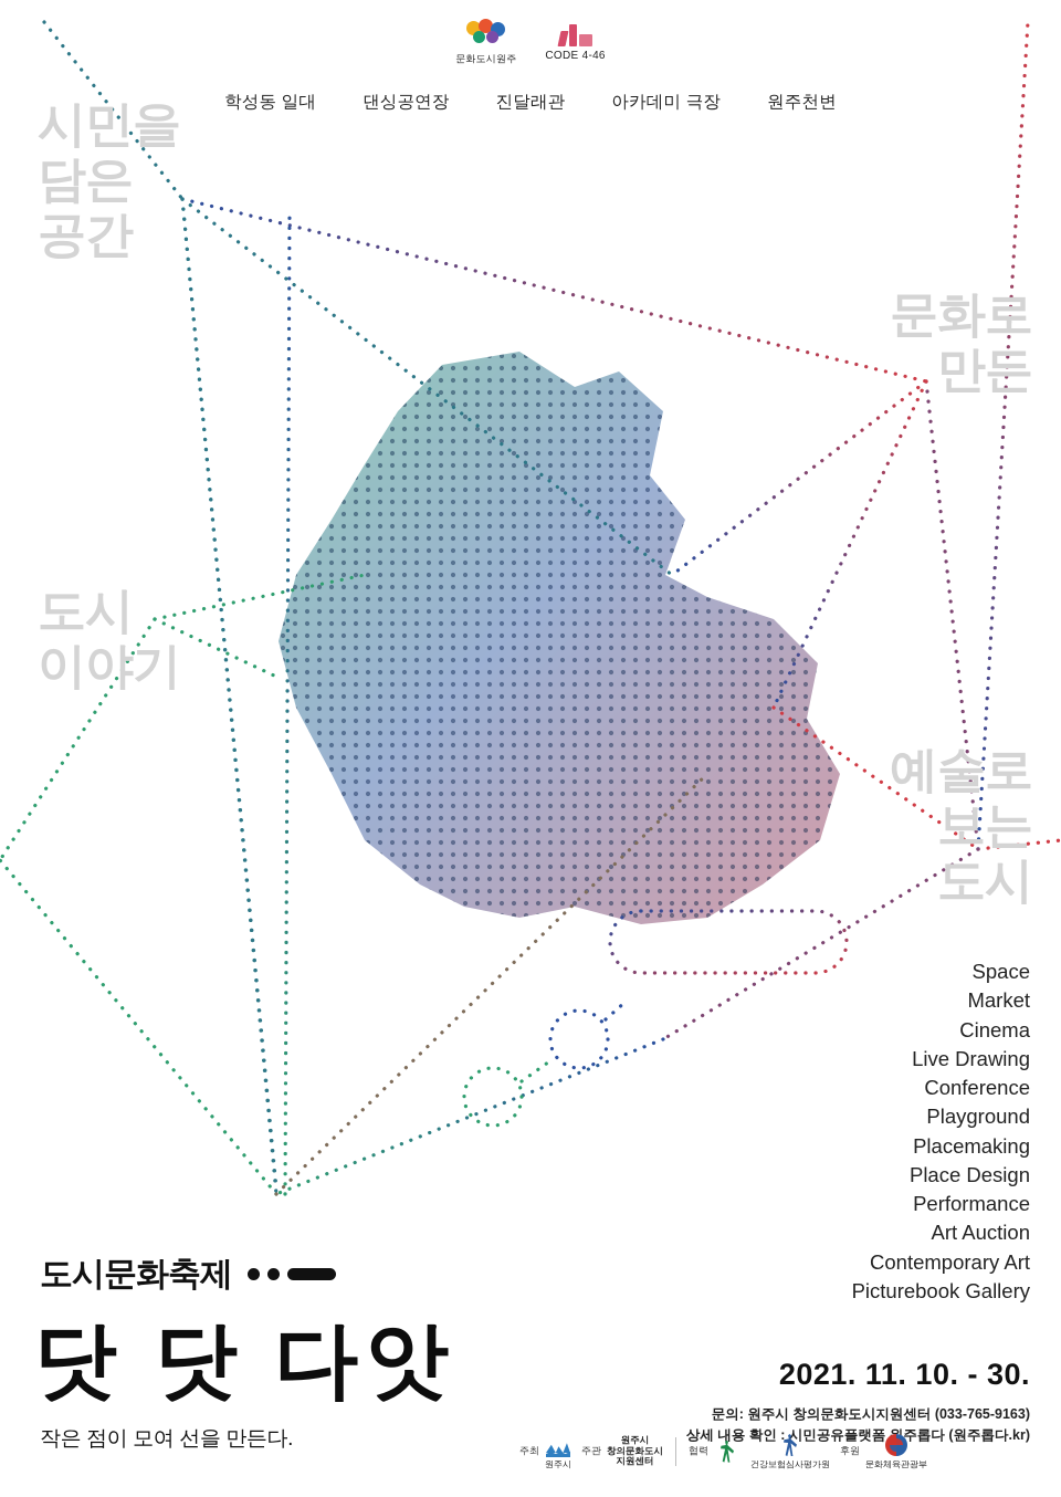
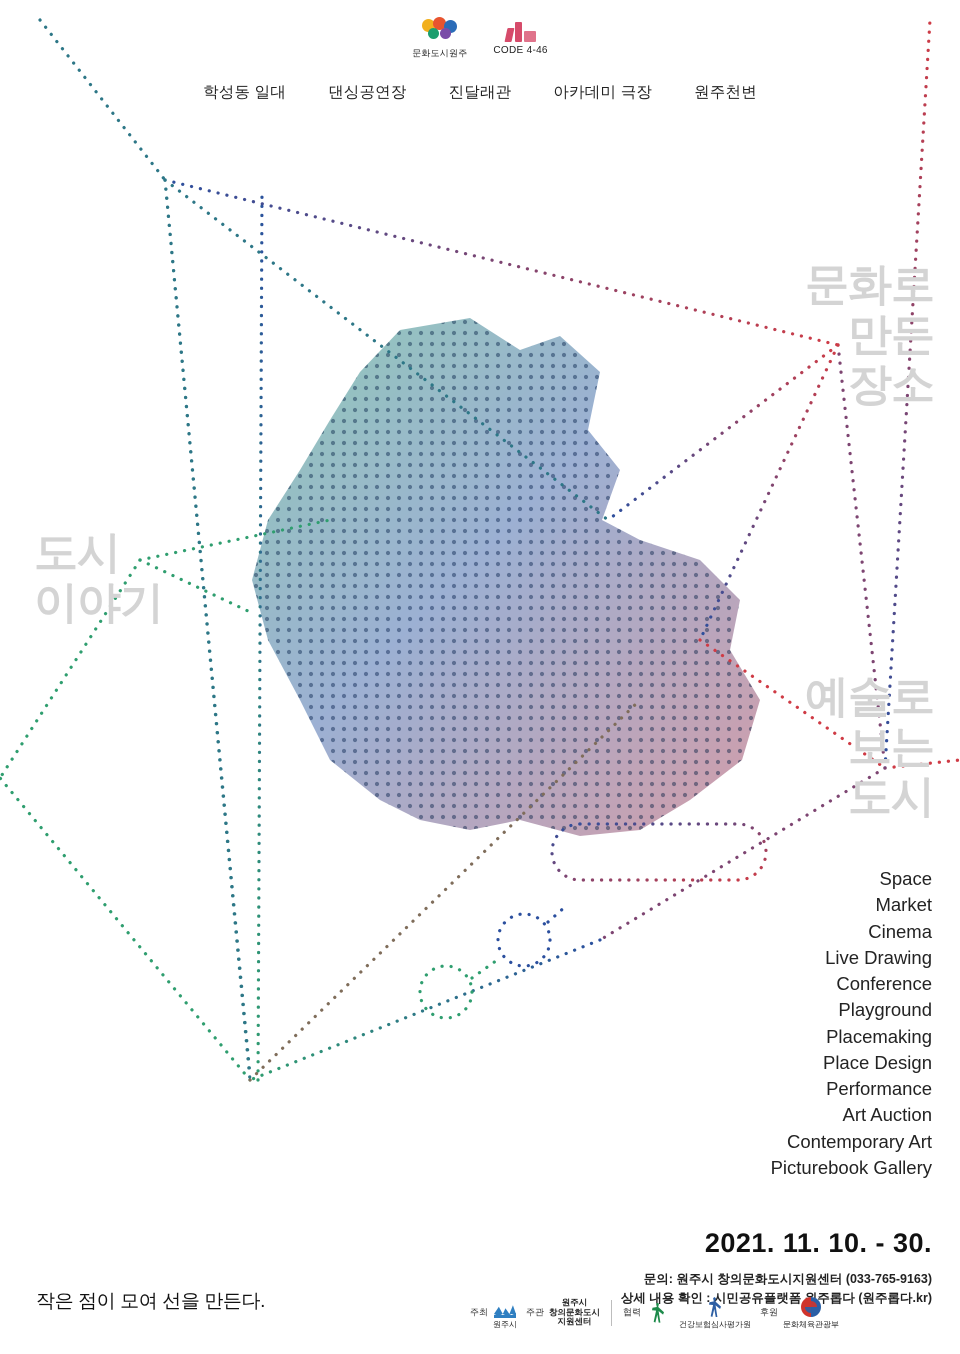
  문화도시원주
  CODE 4-46
  학성동 일대
  댄싱공연장
  진달래관
  아카데미 극장
  원주천변
- 시민을
- 담은
- 공간
  문화로
  만든
+ 장소
  도시
  이야기
  예술로
  보는
  도시
  Space
  Market
  Cinema
  Live Drawing
  Conference
  Playground
  Placemaking
  Place Design
  Performance
  Art Auction
  Contemporary Art
  Picturebook Gallery
  2021. 11. 10. - 30.
  문의: 원주시 창의문화도시지원센터 (033-765-9163)
  상세 내용 확인 : 시민공유플랫폼주롭다 (원주롭다.kr)
- 도시문화축제
- 닷 닷 다앗
  작은 점이 모여 선을 만든다.
  주최
  원주시
  주관
  원주시
  창의문화도시
  지원센터
  협력
  건강보험심사평가원
  후원
  문화체육관광부
